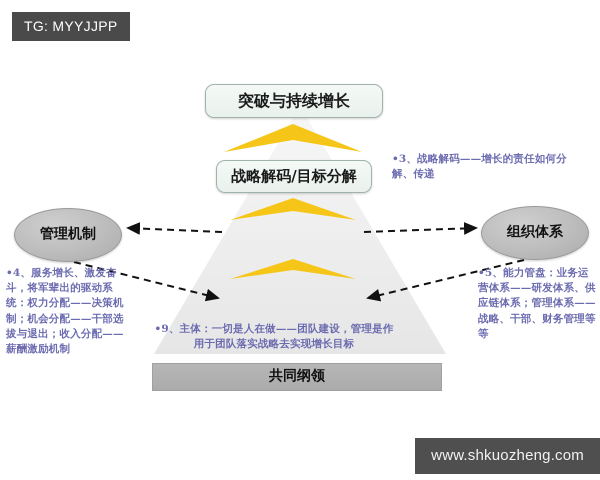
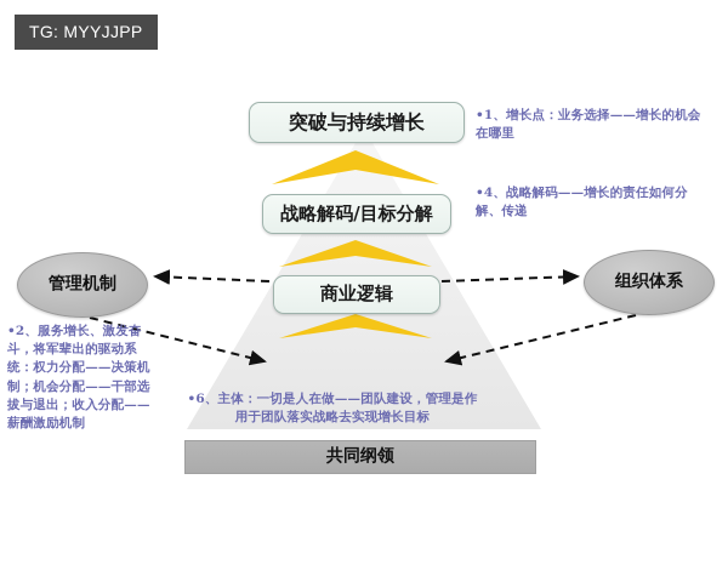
  突破与持续增长
  战略解码/目标分解
+ 商业逻辑
  管理机制
  组织体系
  共同纲领
+ •1、增长点：业务选择——增长的机会在哪里
- •3、战略解码——增长的责任如何分解、传递
+ •4、战略解码——增长的责任如何分解、传递
- •4、服务增长、激发奋斗，将军辈出的驱动系统：权力分配——决策机制；机会分配——干部选拔与退出；收入分配——薪酬激励机制
+ •2、服务增长、激发奋斗，将军辈出的驱动系统：权力分配——决策机制；机会分配——干部选拔与退出；收入分配——薪酬激励机制
- •5、能力管盘：业务运营体系——研发体系、供应链体系；管理体系——战略、干部、财务管理等等
- •9、主体：一切是人在做——团队建设，管理是作用于团队落实战略去实现增长目标
+ •6、主体：一切是人在做——团队建设，管理是作用于团队落实战略去实现增长目标
  TG: MYYJJPP
- www.shkuozheng.com
